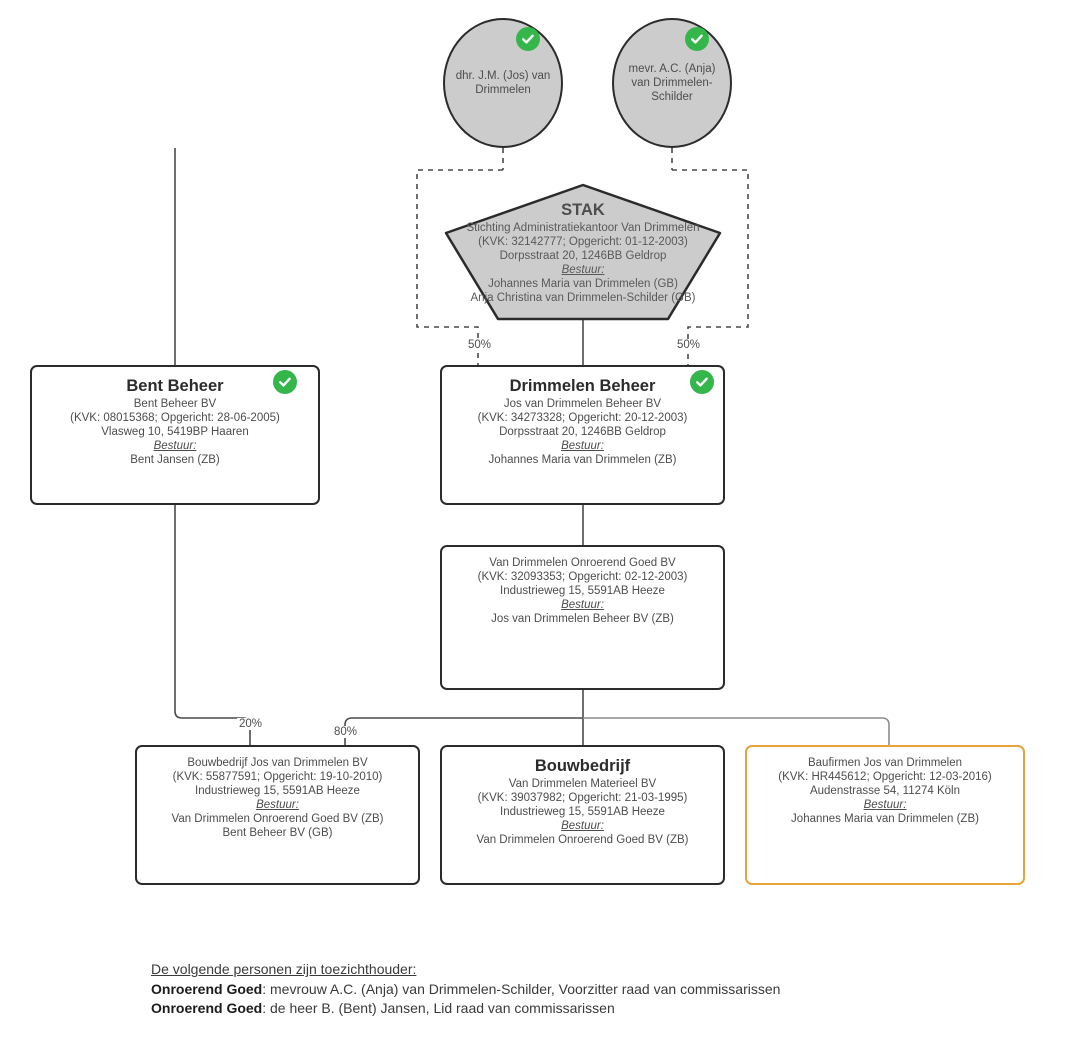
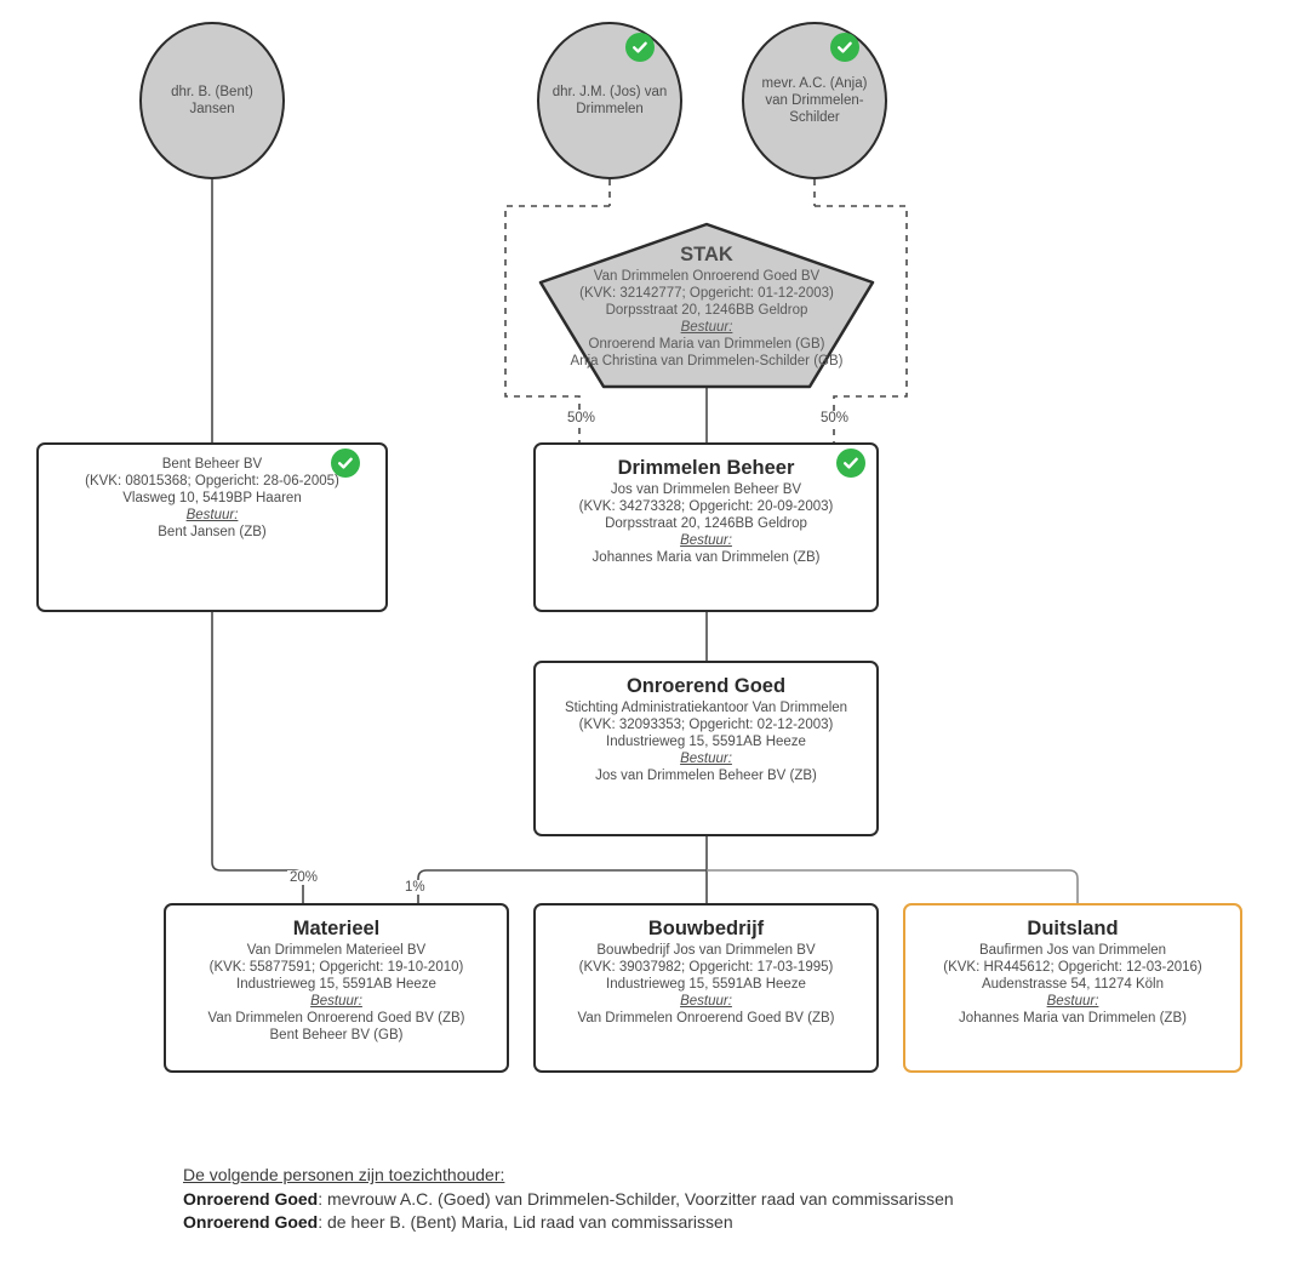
+ dhr. B. (Bent) Jansen
  dhr. J.M. (Jos) van Drimmelen
  mevr. A.C. (Anja) van Drimmelen-Schilder
  STAK
- Stichting Administratiekantoor Van Drimmelen
+ Van Drimmelen Onroerend Goed BV
  (KVK: 32142777; Opgericht: 01-12-2003)
  Dorpsstraat 20, 1246BB Geldrop
  Bestuur:
- Johannes Maria van Drimmelen (GB)
+ Onroerend Maria van Drimmelen (GB)
  Anja Christina van Drimmelen-Schilder (GB)
  50%
  50%
  20%
- 80%
+ 1%
- Bent Beheer
  Bent Beheer BV
  (KVK: 08015368; Opgericht: 28-06-2005)
  Vlasweg 10, 5419BP Haaren
  Bestuur:
  Bent Jansen (ZB)
  Drimmelen Beheer
  Jos van Drimmelen Beheer BV
- (KVK: 34273328; Opgericht: 20-12-2003)
+ (KVK: 34273328; Opgericht: 20-09-2003)
  Dorpsstraat 20, 1246BB Geldrop
  Bestuur:
  Johannes Maria van Drimmelen (ZB)
+ Onroerend Goed
- Van Drimmelen Onroerend Goed BV
+ Stichting Administratiekantoor Van Drimmelen
  (KVK: 32093353; Opgericht: 02-12-2003)
  Industrieweg 15, 5591AB Heeze
  Bestuur:
  Jos van Drimmelen Beheer BV (ZB)
+ Materieel
- Bouwbedrijf Jos van Drimmelen BV
+ Van Drimmelen Materieel BV
  (KVK: 55877591; Opgericht: 19-10-2010)
  Industrieweg 15, 5591AB Heeze
  Bestuur:
  Van Drimmelen Onroerend Goed BV (ZB)
  Bent Beheer BV (GB)
  Bouwbedrijf
- Van Drimmelen Materieel BV
+ Bouwbedrijf Jos van Drimmelen BV
- (KVK: 39037982; Opgericht: 21-03-1995)
+ (KVK: 39037982; Opgericht: 17-03-1995)
  Industrieweg 15, 5591AB Heeze
  Bestuur:
  Van Drimmelen Onroerend Goed BV (ZB)
+ Duitsland
  Baufirmen Jos van Drimmelen
  (KVK: HR445612; Opgericht: 12-03-2016)
  Audenstrasse 54, 11274 Köln
  Bestuur:
  Johannes Maria van Drimmelen (ZB)
  De volgende personen zijn toezichthouder:
- Onroerend Goed: mevrouw A.C. (Anja) van Drimmelen-Schilder, Voorzitter raad van commissarissen
+ Onroerend Goed: mevrouw A.C. (Goed) van Drimmelen-Schilder, Voorzitter raad van commissarissen
- Onroerend Goed: de heer B. (Bent) Jansen, Lid raad van commissarissen
+ Onroerend Goed: de heer B. (Bent) Maria, Lid raad van commissarissen
